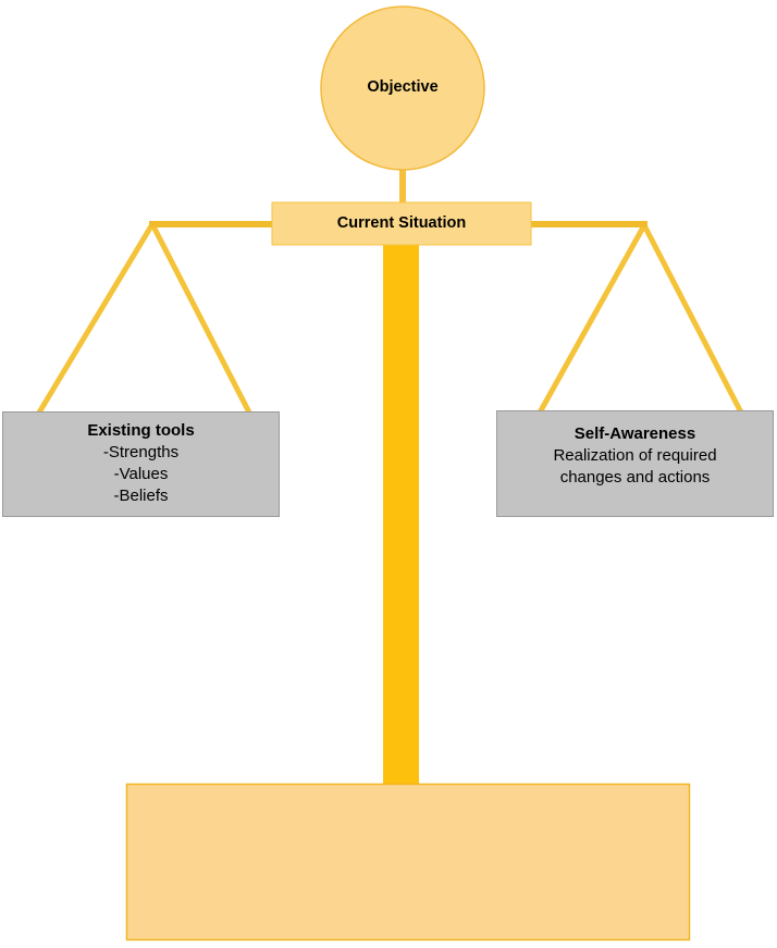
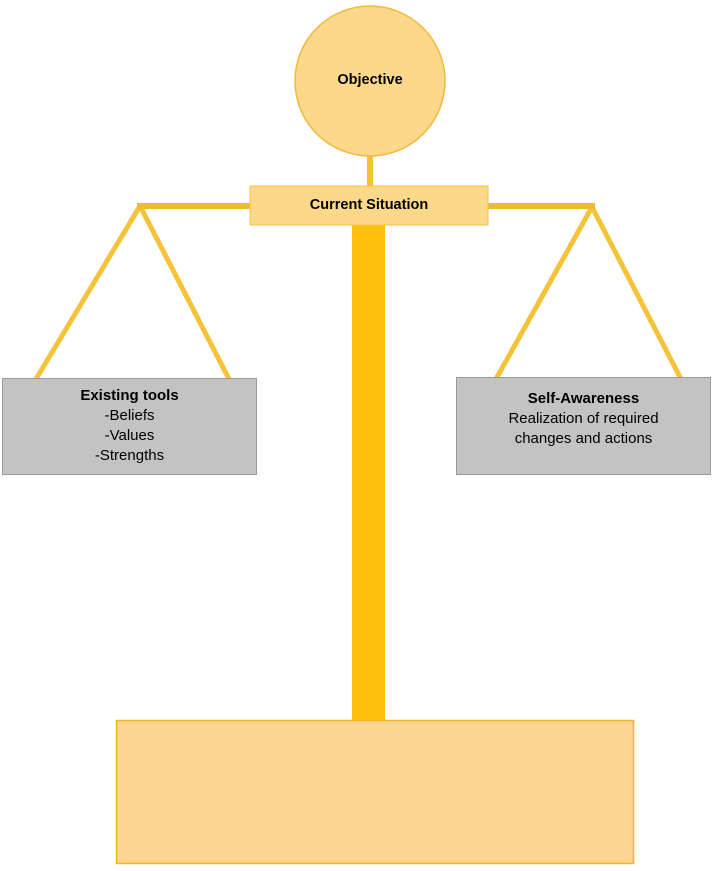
  Objective
  Current Situation
  Existing tools
- -Strengths
+ -Beliefs
  -Values
- -Beliefs
+ -Strengths
  Self-Awareness
  Realization of required
  changes and actions
